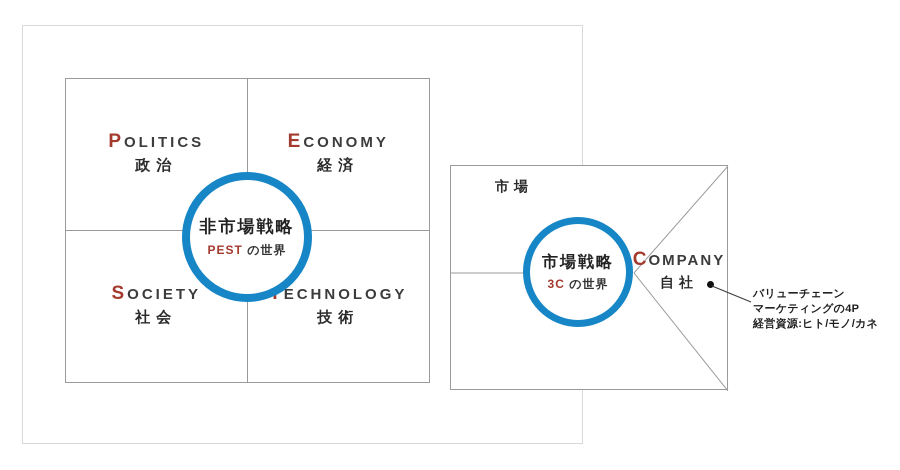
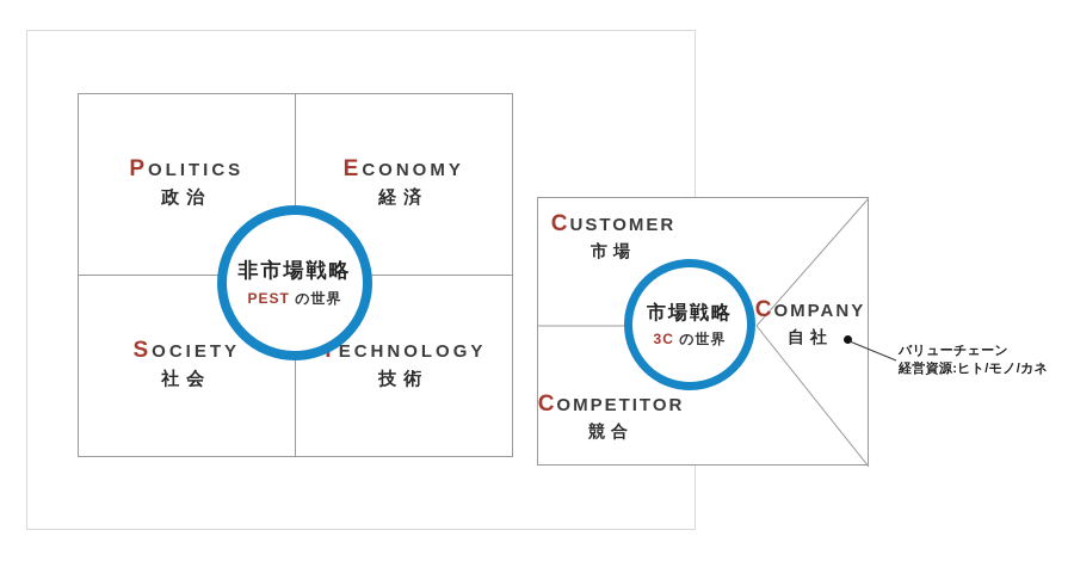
  POLITICS
  政治
  ECONOMY
  経済
  SOCIETY
  社会
  ECHNOLOGY
  技術
  非市場戦略
  PEST の世界
+ CUSTOMER
  市場
  COMPANY
  自社
+ COMPETITOR
+ 競合
  市場戦略
  3C の世界
  バリューチェーン
- マーケティングの4P
  経営資源:ヒト/モノ/カネ
